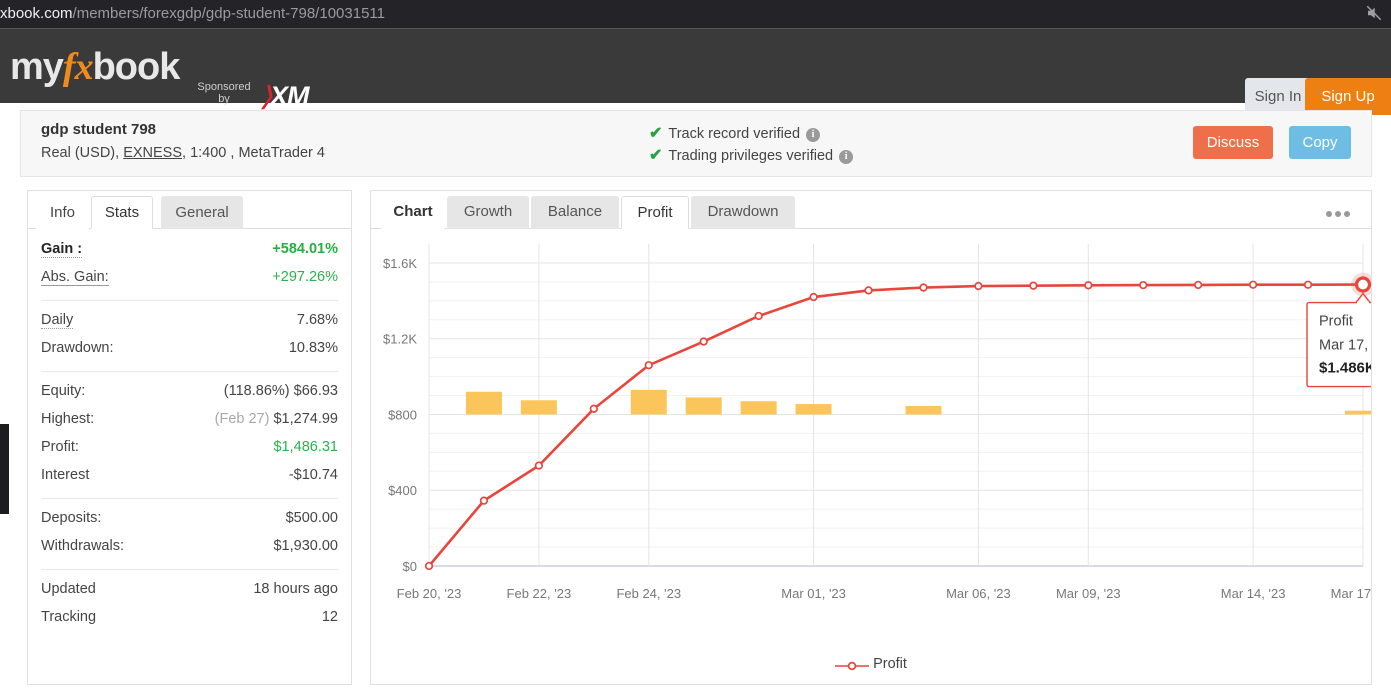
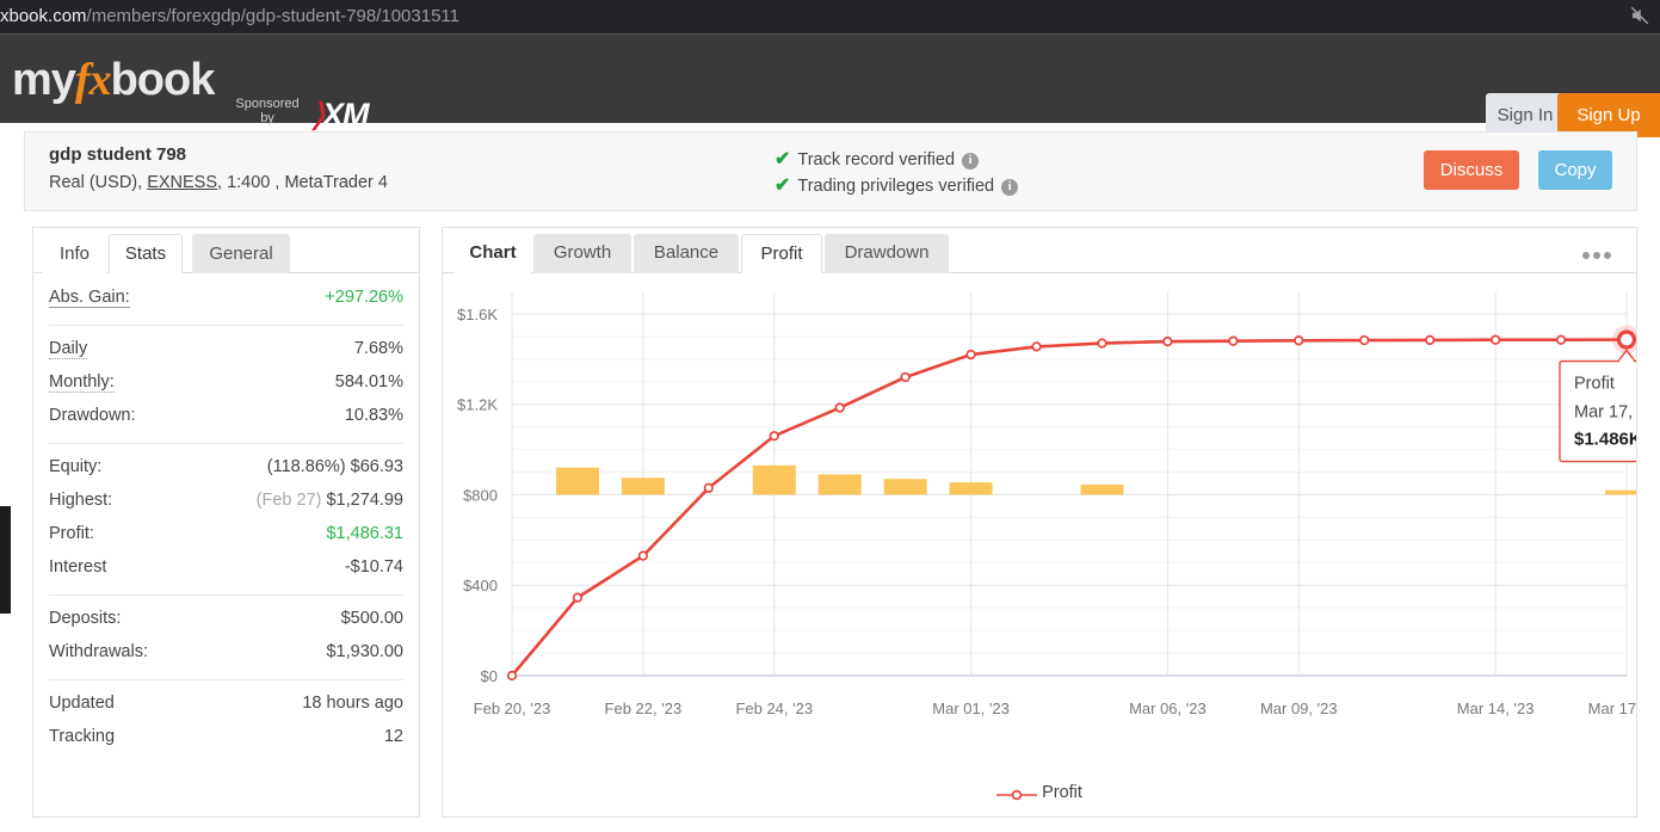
  xbook.com/members/forexgdp/gdp-student-798/10031511
  myfxbook
  Sponsored
  by
  〉XM
  Sign In
  Sign Up
  gdp student 798
  Real (USD), EXNESS, 1:400 , MetaTrader 4
  ✔ Track record verified i
  ✔ Trading privileges verified i
  Discuss
  Copy
  Info
  Stats
  General
- Gain :
- +584.01%
  Abs. Gain:
  +297.26%
  Daily
  7.68%
+ Monthly:
+ 584.01%
  Drawdown:
  10.83%
  Equity:
  (118.86%) $66.93
  Highest:
  (Feb 27) $1,274.99
  Profit:
  $1,486.31
  Interest
  -$10.74
  Deposits:
  $500.00
  Withdrawals:
  $1,930.00
  Updated
  18 hours ago
  Tracking
  12
  Chart
  Growth
  Balance
  Profit
  Drawdown
  $0
  $400
  $800
  $1.2K
  $1.6K
  Feb 20, '23
  Feb 22, '23
  Feb 24, '23
  Mar 01, '23
  Mar 06, '23
  Mar 09, '23
  Mar 14, '23
  Profit
  $1.486K
  Profit
